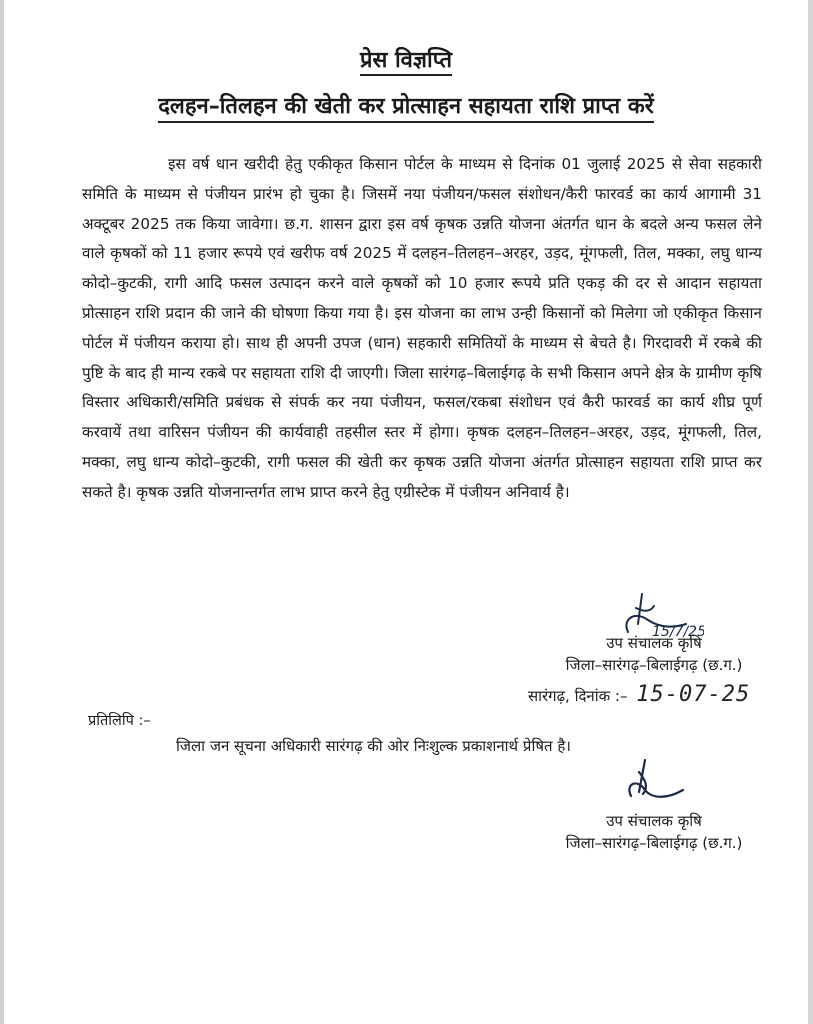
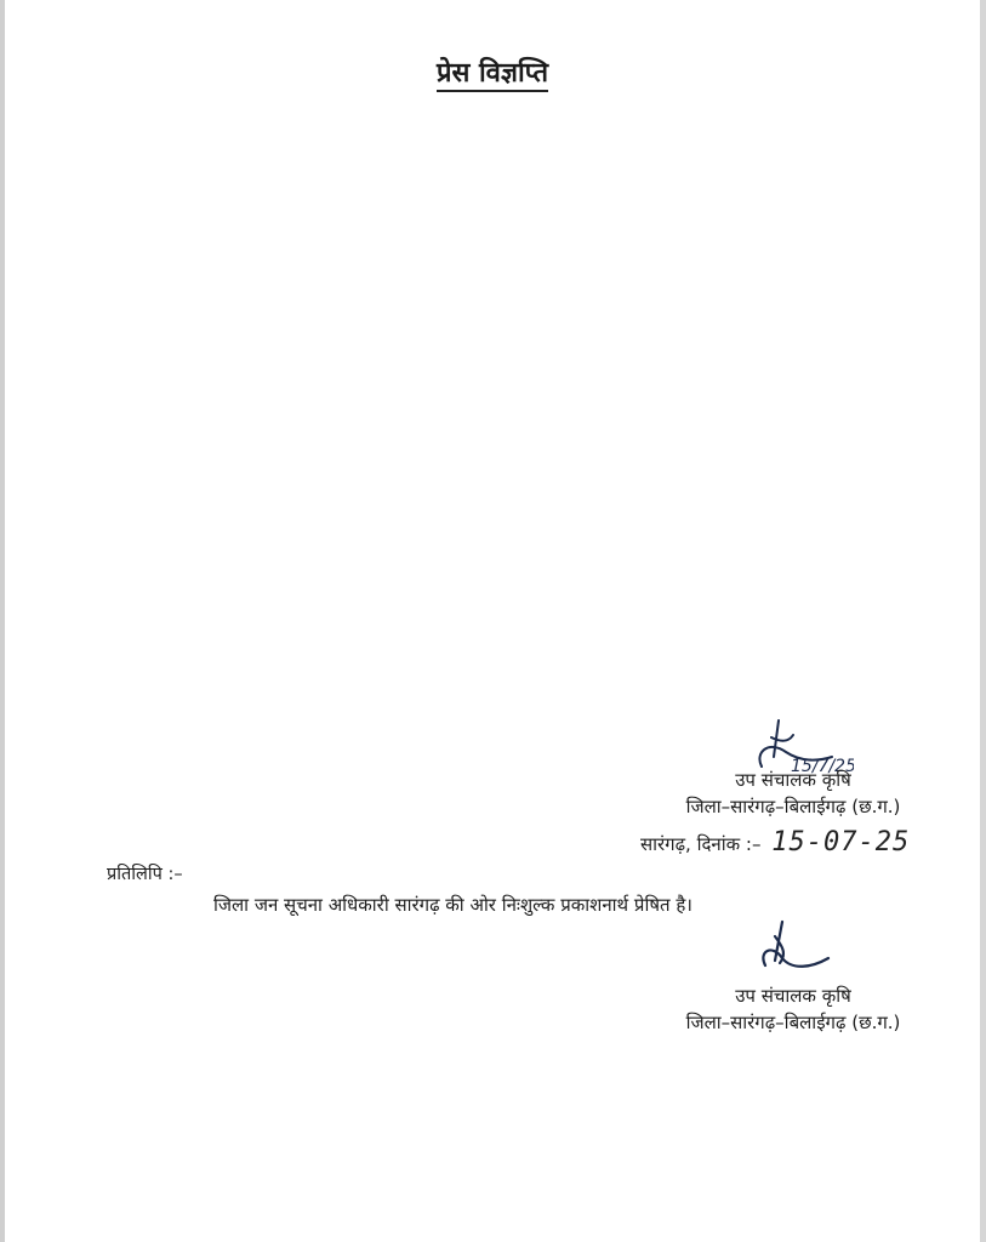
  प्रेस विज्ञप्ति
- दलहन–तिलहन की खेती कर प्रोत्साहन सहायता राशि प्राप्त करें
- इस वर्ष धान खरीदी हेतु एकीकृत किसान पोर्टल के माध्यम से दिनांक 01 जुलाई 2025 से सेवा सहकारी समिति के माध्यम से पंजीयन प्रारंभ हो चुका है। जिसमें नया पंजीयन/फसल संशोधन/कैरी फारवर्ड का कार्य आगामी 31 अक्टूबर 2025 तक किया जावेगा। छ.ग. शासन द्वारा इस वर्ष कृषक उन्नति योजना अंतर्गत धान के बदले अन्य फसल लेने वाले कृषकों को 11 हजार रूपये एवं खरीफ वर्ष 2025 में दलहन–तिलहन–अरहर, उड़द, मूंगफली, तिल, मक्का, लघु धान्य कोदो–कुटकी, रागी आदि फसल उत्पादन करने वाले कृषकों को 10 हजार रूपये प्रति एकड़ की दर से आदान सहायता प्रोत्साहन राशि प्रदान की जाने की घोषणा किया गया है। इस योजना का लाभ उन्ही किसानों को मिलेगा जो एकीकृत किसान पोर्टल में पंजीयन कराया हो। साथ ही अपनी उपज (धान) सहकारी समितियों के माध्यम से बेचते है। गिरदावरी में रकबे की पुष्टि के बाद ही मान्य रकबे पर सहायता राशि दी जाएगी। जिला सारंगढ़–बिलाईगढ़ के सभी किसान अपने क्षेत्र के ग्रामीण कृषि विस्तार अधिकारी/समिति प्रबंधक से संपर्क कर नया पंजीयन, फसल/रकबा संशोधन एवं कैरी फारवर्ड का कार्य शीघ्र पूर्ण करवायें तथा वारिसन पंजीयन की कार्यवाही तहसील स्तर में होगा। कृषक दलहन–तिलहन–अरहर, उड़द, मूंगफली, तिल, मक्का, लघु धान्य कोदो–कुटकी, रागी फसल की खेती कर कृषक उन्नति योजना अंतर्गत प्रोत्साहन सहायता राशि प्राप्त कर सकते है। कृषक उन्नति योजनान्तर्गत लाभ प्राप्त करने हेतु एग्रीस्टेक में पंजीयन अनिवार्य है।
  15/7/25
  उप संचालक कृषि
  जिला–सारंगढ़–बिलाईगढ़ (छ.ग.)
  सारंगढ़, दिनांक :– 15-07-25
  प्रतिलिपि :–
  जिला जन सूचना अधिकारी सारंगढ़ की ओर निःशुल्क प्रकाशनार्थ प्रेषित है।
  उप संचालक कृषि
  जिला–सारंगढ़–बिलाईगढ़ (छ.ग.)
